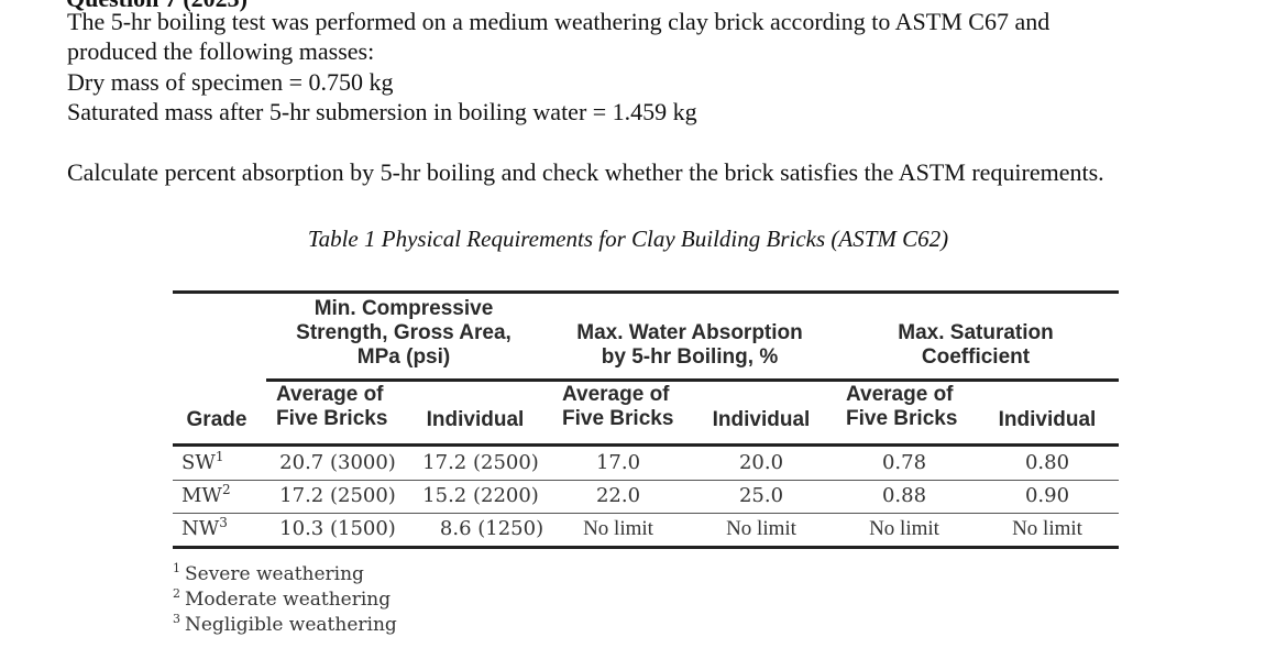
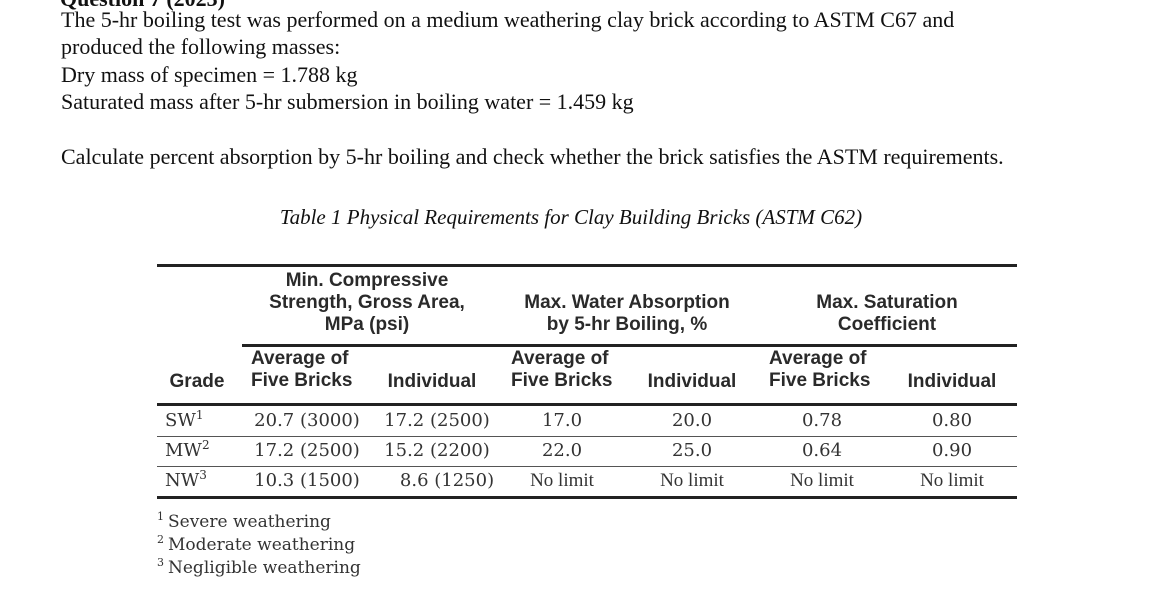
  The 5-hr boiling test was performed on a medium weathering clay brick according to ASTM C67 and
  produced the following masses:
- Dry mass of specimen = 0.750 kg
+ Dry mass of specimen = 1.788 kg
  Saturated mass after 5-hr submersion in boiling water = 1.459 kg
  Calculate percent absorption by 5-hr boiling and check whether the brick satisfies the ASTM requirements.
  Table 1 Physical Requirements for Clay Building Bricks (ASTM C62)
  Min. Compressive
  Strength, Gross Area,
  MPa (psi)
  Max. Water Absorption
  by 5-hr Boiling, %
  Max. Saturation
  Coefficient
  Grade
  Average of
  Five Bricks
  Individual
  Average of
  Five Bricks
  Individual
  Average of
  Five Bricks
  Individual
  SW1
  20.7 (3000)
  17.2 (2500)
  17.0
  20.0
  0.78
  0.80
  MW2
  17.2 (2500)
  15.2 (2200)
  22.0
  25.0
- 0.88
+ 0.64
  0.90
  NW3
  10.3 (1500)
  8.6 (1250)
  No limit
  No limit
  No limit
  No limit
  1 Severe weathering
  2 Moderate weathering
  3 Negligible weathering
